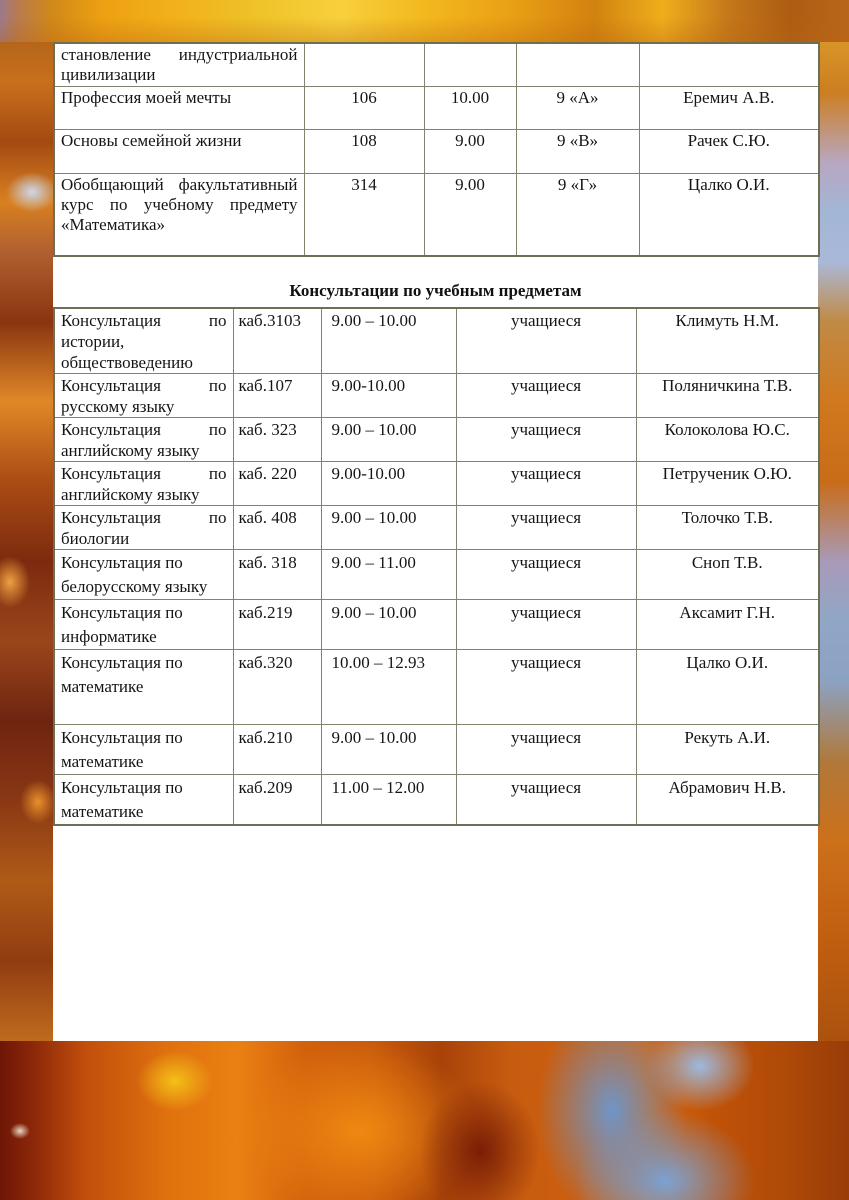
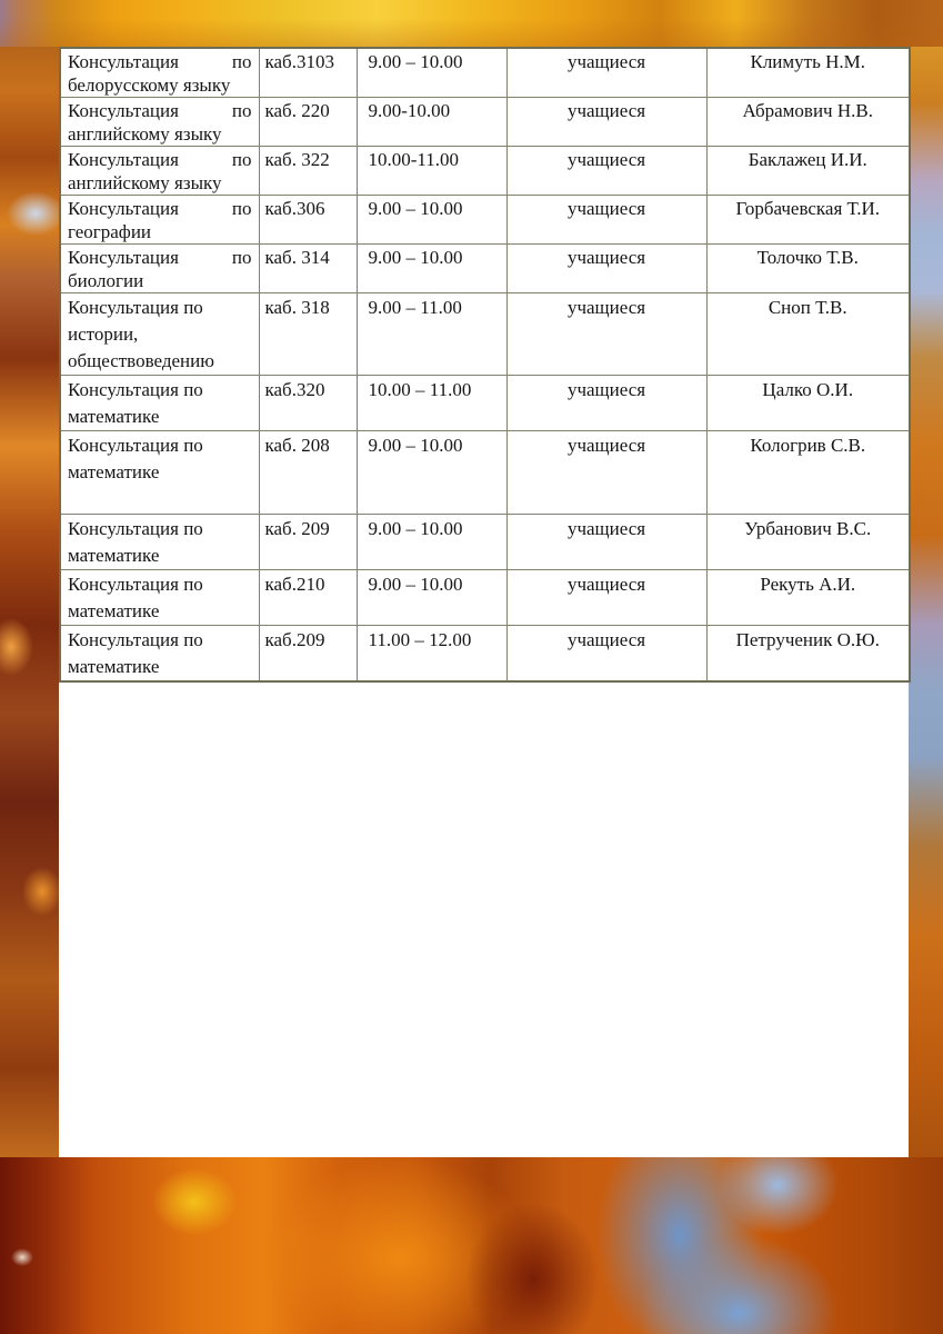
- становление индустриальной цивилизации
- Профессия моей мечты	106	10.00	9 «А»	Еремич А.В.
- Основы семейной жизни	108	9.00	9 «В»	Рачек С.Ю.
- Обобщающий факультативный курс по учебному предмету «Математика»	314	9.00	9 «Г»	Цалко О.И.
- Консультации по учебным предметам
- Консультация по истории, обществоведению	каб.3103	9.00 – 10.00	учащиеся	Климуть Н.М.
+ Консультация по белорусскому языку	каб.3103	9.00 – 10.00	учащиеся	Климуть Н.М.
- Консультация по русскому языку	каб.107	9.00-10.00	учащиеся	Поляничкина Т.В.
- Консультация по английскому языку	каб. 323	9.00 – 10.00	учащиеся	Колоколова Ю.С.
- Консультация по английскому языку	каб. 220	9.00-10.00	учащиеся	Петрученик О.Ю.
+ Консультация по английскому языку	каб. 220	9.00-10.00	учащиеся	Абрамович Н.В.
+ Консультация по английскому языку	каб. 322	10.00-11.00	учащиеся	Баклажец И.И.
+ Консультация по географии	каб.306	9.00 – 10.00	учащиеся	Горбачевская Т.И.
- Консультация по биологии	каб. 408	9.00 – 10.00	учащиеся	Толочко Т.В.
+ Консультация по биологии	каб. 314	9.00 – 10.00	учащиеся	Толочко Т.В.
- Консультация по белорусскому языку	каб. 318	9.00 – 11.00	учащиеся	Сноп Т.В.
+ Консультация по истории, обществоведению	каб. 318	9.00 – 11.00	учащиеся	Сноп Т.В.
- Консультация по информатике	каб.219	9.00 – 10.00	учащиеся	Аксамит Г.Н.
- Консультация по математике	каб.320	10.00 – 12.93	учащиеся	Цалко О.И.
+ Консультация по математике	каб.320	10.00 – 11.00	учащиеся	Цалко О.И.
+ Консультация по математике	каб. 208	9.00 – 10.00	учащиеся	Кологрив С.В.
+ Консультация по математике	каб. 209	9.00 – 10.00	учащиеся	Урбанович В.С.
  Консультация по математике	каб.210	9.00 – 10.00	учащиеся	Рекуть А.И.
- Консультация по математике	каб.209	11.00 – 12.00	учащиеся	Абрамович Н.В.
+ Консультация по математике	каб.209	11.00 – 12.00	учащиеся	Петрученик О.Ю.
